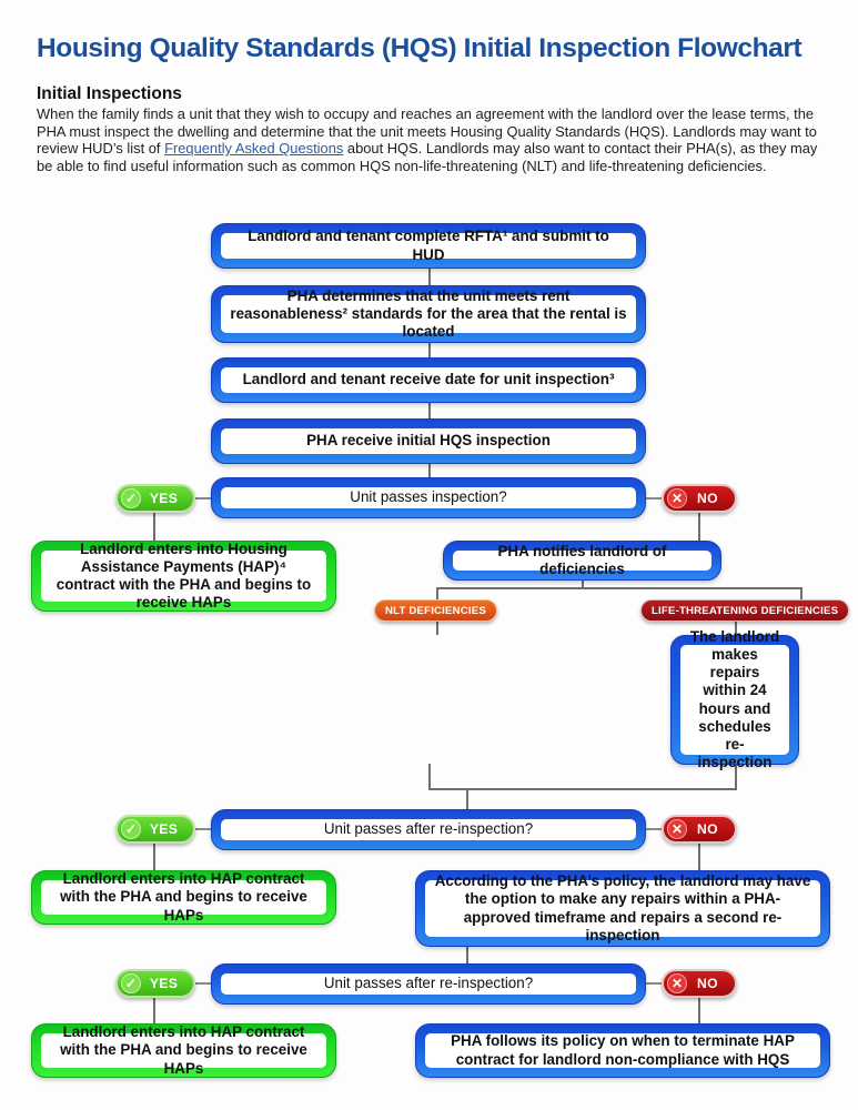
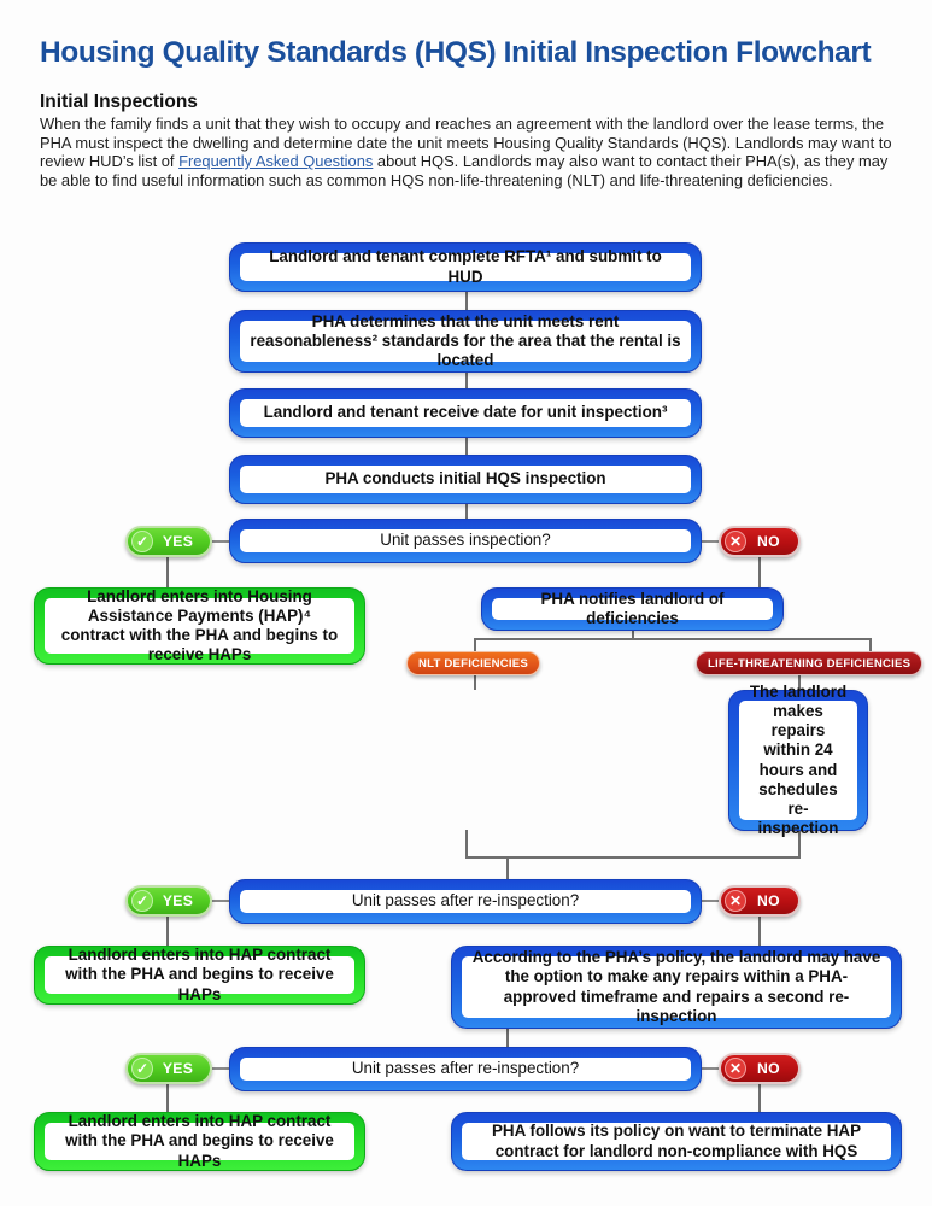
  Housing Quality Standards (HQS) Initial Inspection Flowchart
  Initial Inspections
- When the family finds a unit that they wish to occupy and reaches an agreement with the landlord over the lease terms, the PHA must inspect the dwelling and determine that the unit meets Housing Quality Standards (HQS). Landlords may want to review HUD’s list of Frequently Asked Questions about HQS. Landlords may also want to contact their PHA(s), as they may be able to find useful information such as common HQS non-life-threatening (NLT) and life-threatening deficiencies.
+ When the family finds a unit that they wish to occupy and reaches an agreement with the landlord over the lease terms, the PHA must inspect the dwelling and determine date the unit meets Housing Quality Standards (HQS). Landlords may want to review HUD’s list of Frequently Asked Questions about HQS. Landlords may also want to contact their PHA(s), as they may be able to find useful information such as common HQS non-life-threatening (NLT) and life-threatening deficiencies.
  Landlord and tenant complete RFTA¹ and submit to HUD
  PHA determines that the unit meets rent reasonableness² standards for the area that the rental is located
  Landlord and tenant receive date for unit inspection³
- PHA receive initial HQS inspection
+ PHA conducts initial HQS inspection
  Unit passes inspection?
  ✓
  YES
  ✕
  NO
  Landlord enters into Housing Assistance Payments (HAP)⁴ contract with the PHA and begins to receive HAPs
  PHA notifies landlord of deficiencies
  NLT DEFICIENCIES
  LIFE-THREATENING DEFICIENCIES
  The landlord makes repairs within 24 hours and schedules re-inspection
  Unit passes after re-inspection?
  ✓
  YES
  ✕
  NO
  Landlord enters into HAP contract with the PHA and begins to receive HAPs
  According to the PHA’s policy, the landlord may have the option to make any repairs within a PHA-approved timeframe and repairs a second re-inspection
  Unit passes after re-inspection?
  ✓
  YES
  ✕
  NO
  Landlord enters into HAP contract with the PHA and begins to receive HAPs
- PHA follows its policy on when to terminate HAP contract for landlord non-compliance with HQS
+ PHA follows its policy on want to terminate HAP contract for landlord non-compliance with HQS
